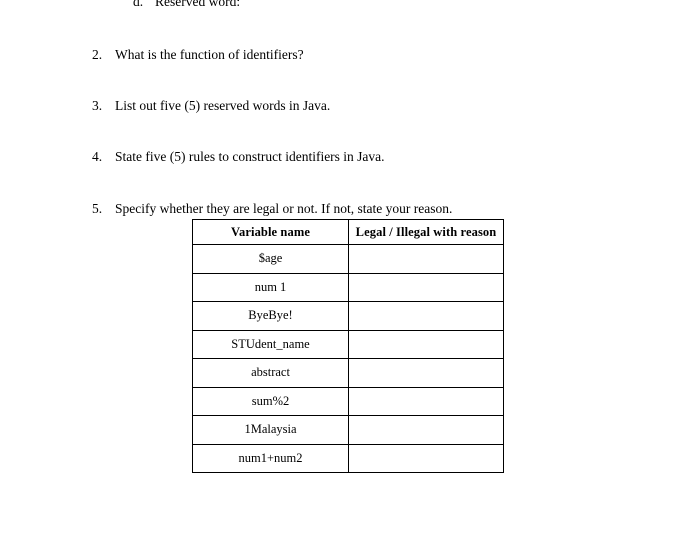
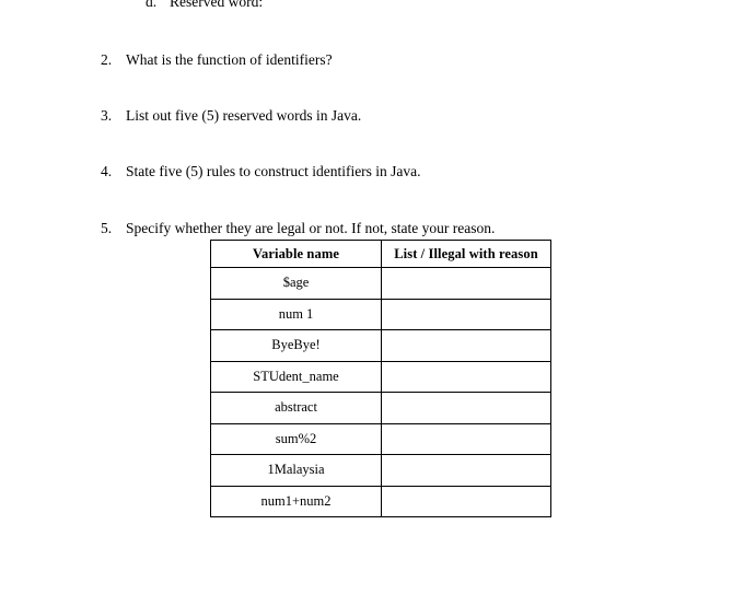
  d. Reserved word:
  2. What is the function of identifiers?
  3. List out five (5) reserved words in Java.
  4. State five (5) rules to construct identifiers in Java.
  5. Specify whether they are legal or not. If not, state your reason.
- Variable name	Legal / Illegal with reason
+ Variable name	List / Illegal with reason
  $age
  num 1
  ByeBye!
  STUdent_name
  abstract
  sum%2
  1Malaysia
  num1+num2
